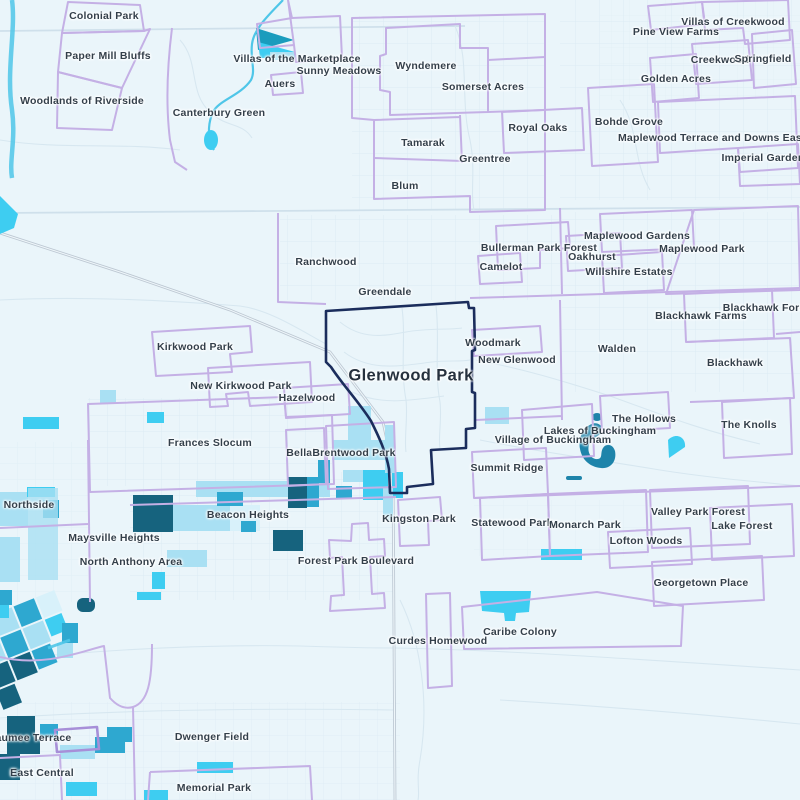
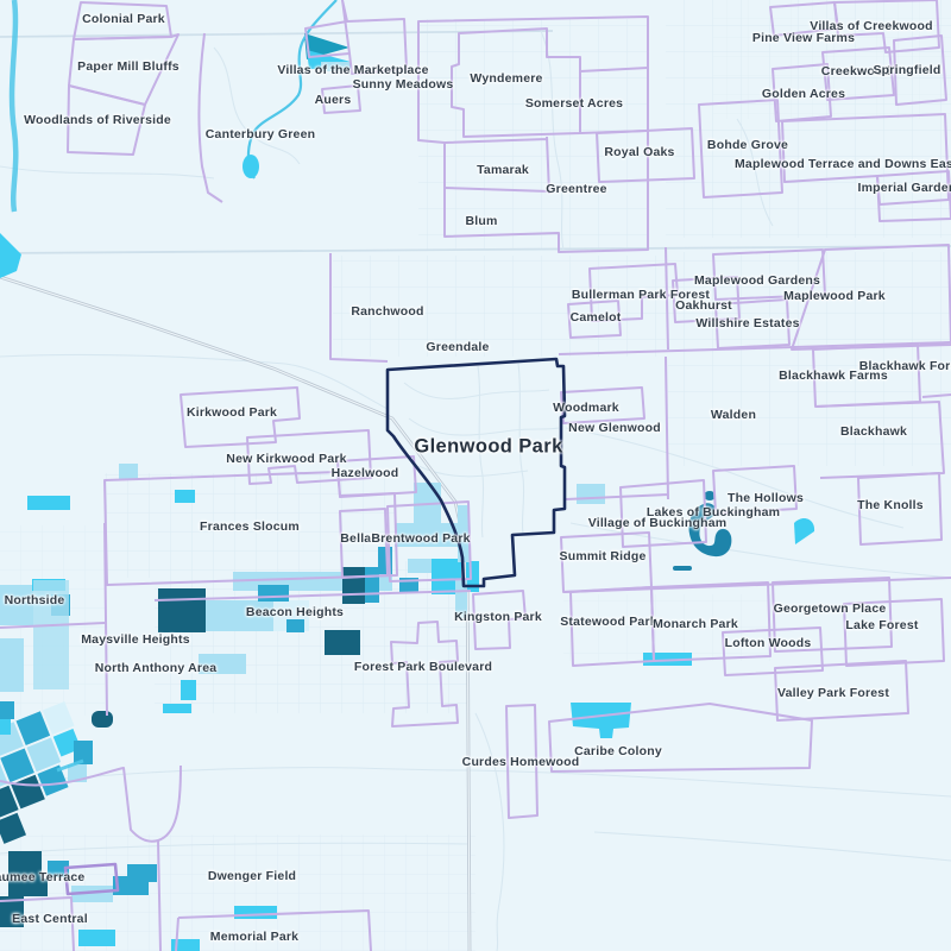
  Colonial Park
  Paper Mill Bluffs
  Woodlands of Riverside
  Canterbury Green
  Villas of the Marketplace
  Sunny Meadows
  Auers
  Wyndemere
  Somerset Acres
  Royal Oaks
  Tamarak
  Greentree
  Blum
  Pine View Farms
  Villas of Creekwood
  Creekwood
  Springfield
  Golden Acres
  Bohde Grove
  Maplewood Terrace and Downs Eas
  Imperial Garde
  Maplewood Gardens
  Maplewood Park
  Bullerman Park Forest
  Oakhurst
  Camelot
  Willshire Estates
  Ranchwood
  Greendale
  Blackhawk For
  Blackhawk Farms
  Walden
  Blackhawk
  Woodmark
  New Glenwood
  Glenwood Park
  Kirkwood Park
  New Kirkwood Park
  Hazelwood
  Frances Slocum
  Bellair
  Brentwood Park
  The Hollows
  Lakes of Buckingham
  Village of Buckingham
  The Knolls
  Summit Ridge
  Northside
  Beacon Heights
  Maysville Heights
  North Anthony Area
  Kingston Park
  Forest Park Boulevard
  Statewood Park
  Monarch Park
- Valley Park Forest
+ Georgetown Place
  Lake Forest
  Lofton Woods
- Georgetown Place
+ Valley Park Forest
  Curdes Homewood
  Caribe Colony
  umee Terrace
  East Central
  Dwenger Field
  Memorial Park
